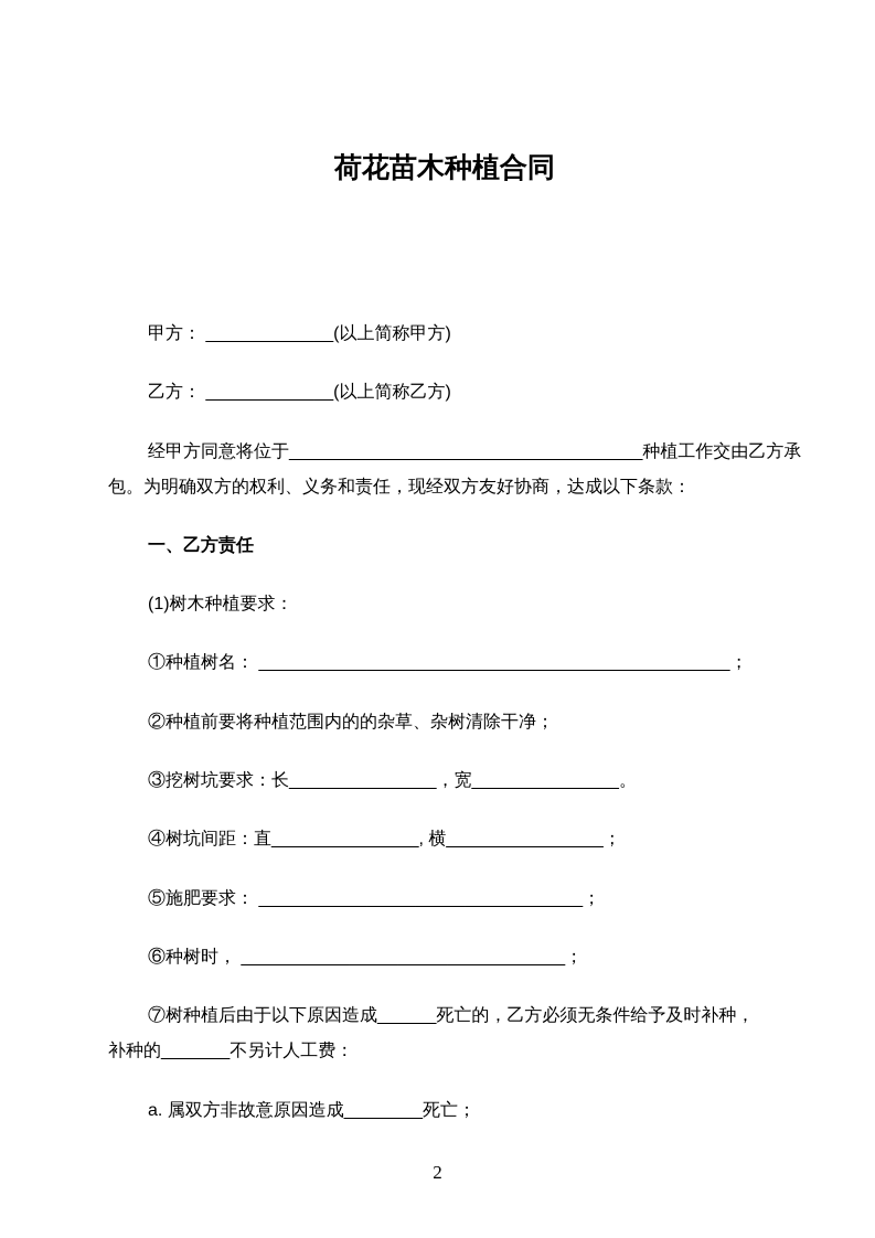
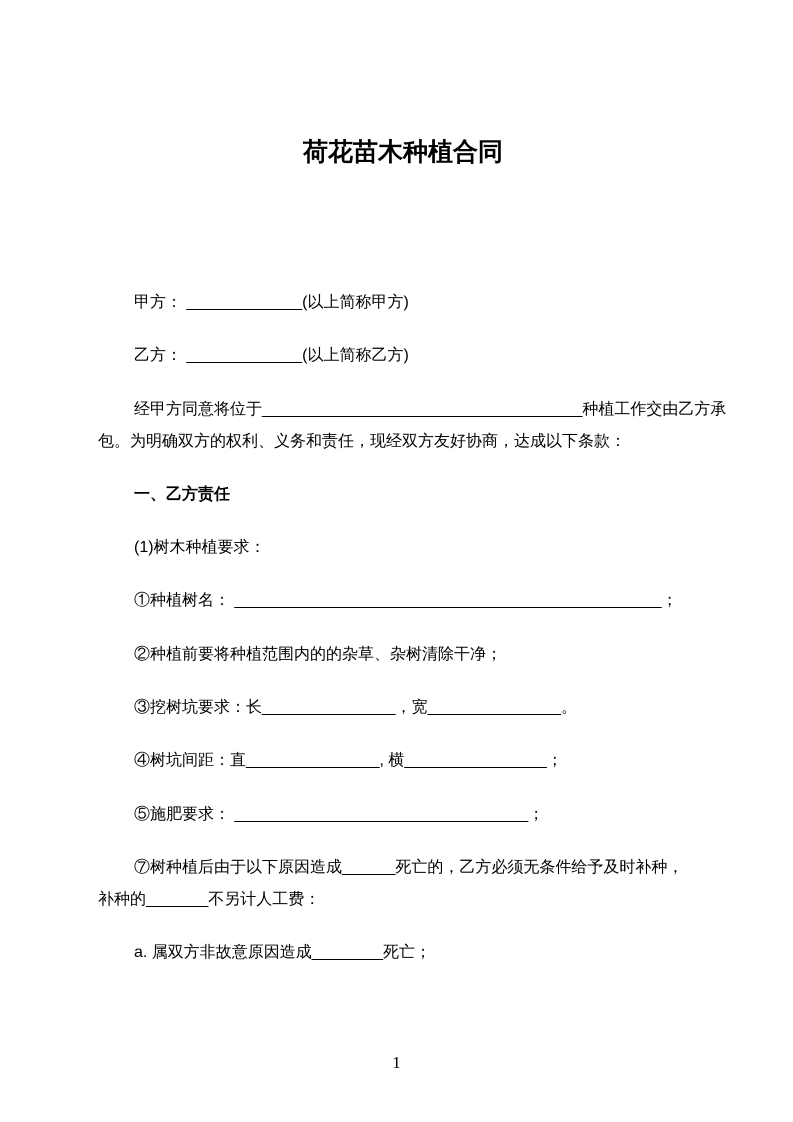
  荷花苗木种植合同
  甲方： _____________(以上简称甲方)
  乙方： _____________(以上简称乙方)
  经甲方同意将位于____________________________________种植工作交由乙方承
  包。为明确双方的权利、义务和责任，现经双方友好协商，达成以下条款：
  一、乙方责任
  (1)树木种植要求：
  ①种植树名： ________________________________________________；
  ②种植前要将种植范围内的的杂草、杂树清除干净；
  ③挖树坑要求：长_______________，宽_______________。
  ④树坑间距：直_______________, 横________________；
  ⑤施肥要求： _________________________________；
- ⑥种树时， _________________________________；
  ⑦树种植后由于以下原因造成______死亡的，乙方必须无条件给予及时补种，
  补种的_______不另计人工费：
  a. 属双方非故意原因造成________死亡；
- 2
+ 1
